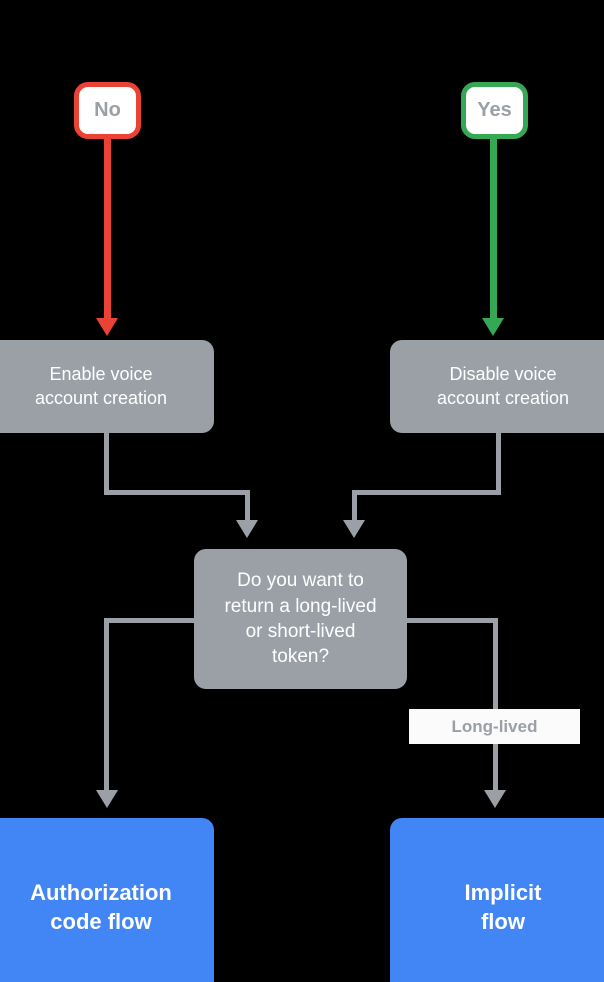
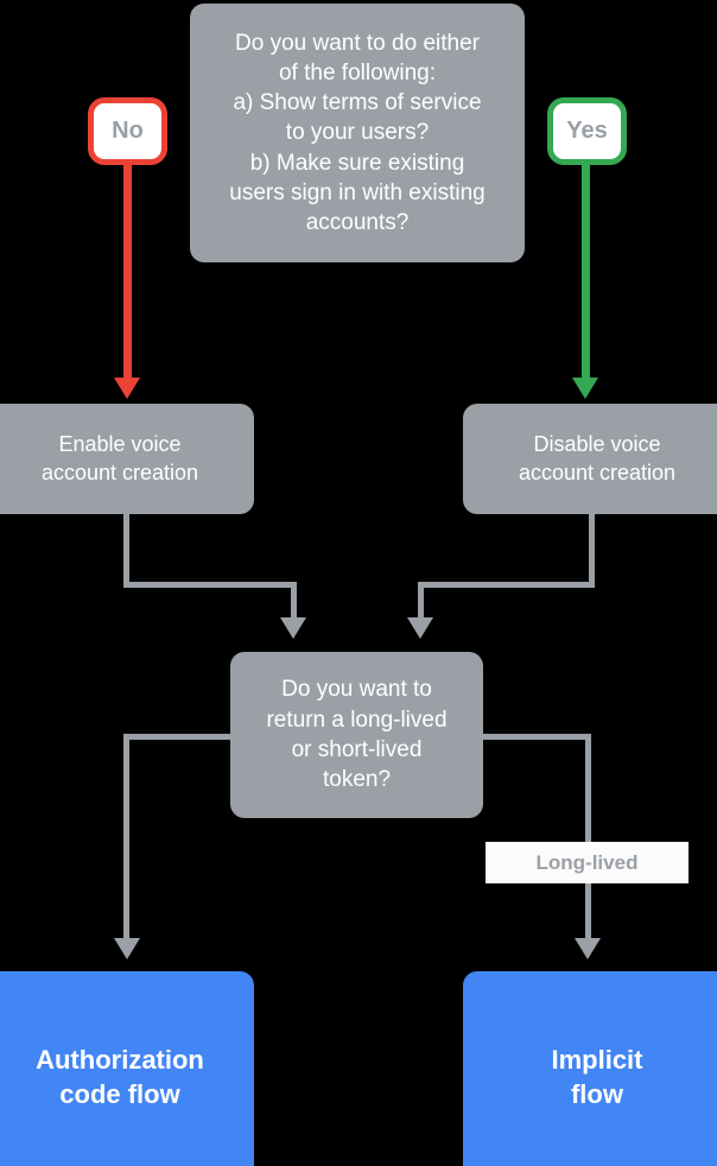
+ Do you want to do either
+ of the following:
+ a) Show terms of service
+ to your users?
+ b) Make sure existing
+ users sign in with existing
+ accounts?
  No
  Yes
  Enable voice
  account creation
  Disable voice
  account creation
  Do you want to
  return a long-lived
  or short-lived
  token?
  Long-lived
  Authorization
  code flow
  Implicit
  flow
